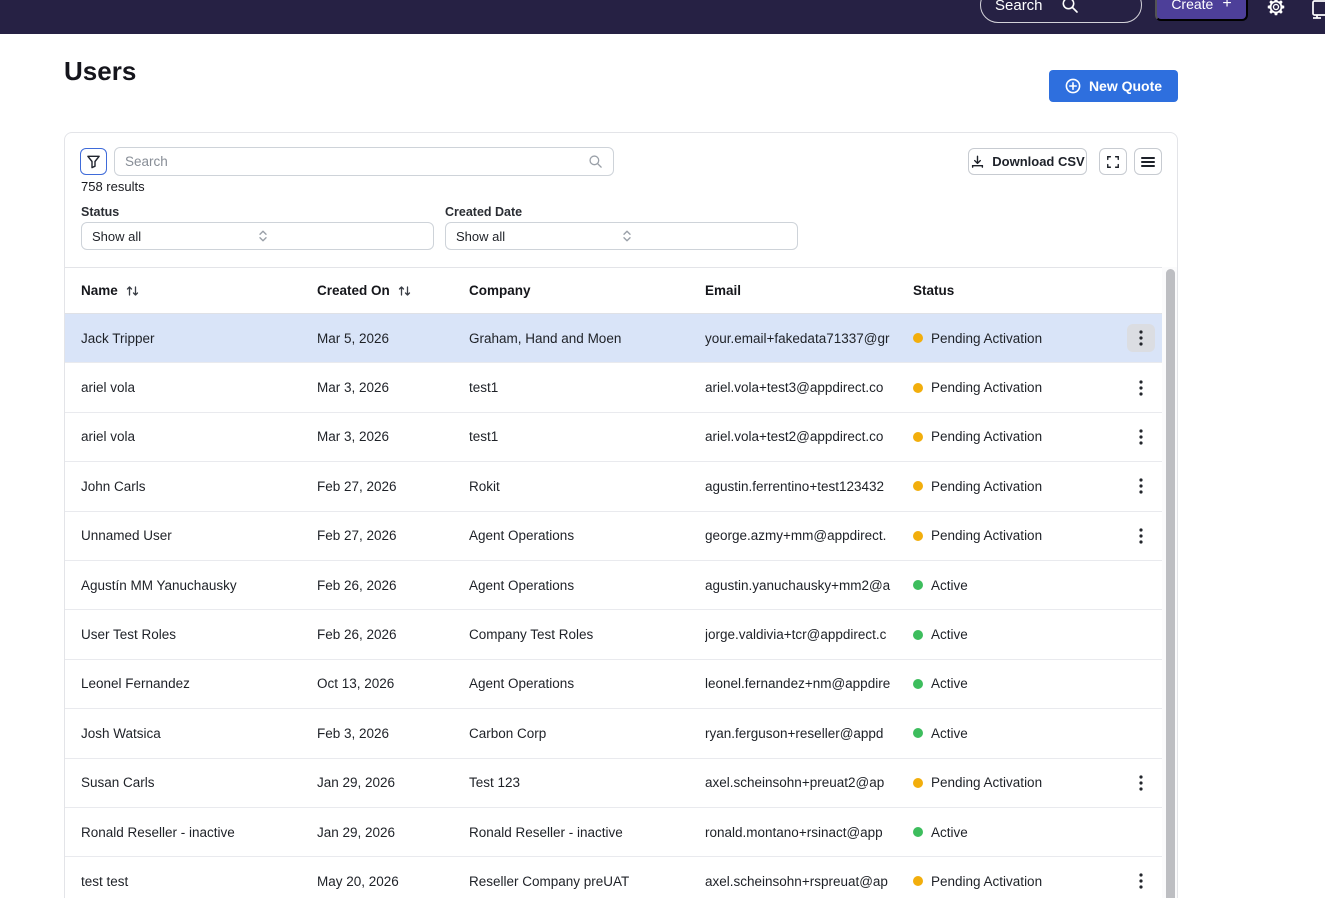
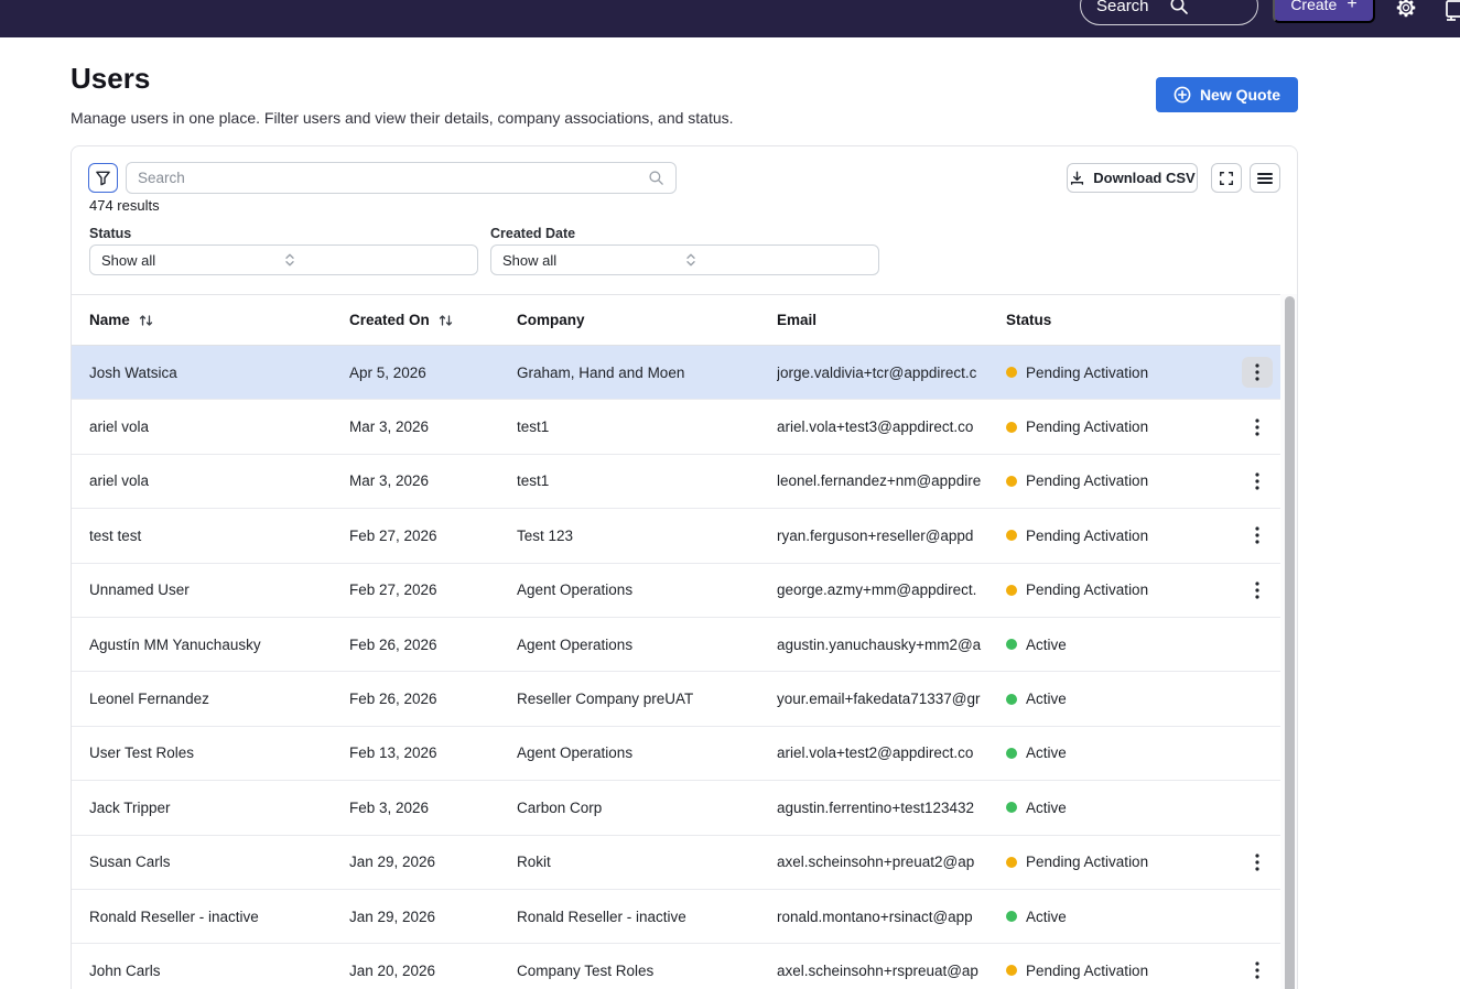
  Search
  Create
  +
  Users
+ Manage users in one place. Filter users and view their details, company associations, and status.
  New Quote
  Search
  Download CSV
- 758 results
+ 474 results
  Status
  Show all
  Created Date
  Show all
  Name
  Created On
  Company
  Email
  Status
- Jack Tripper
+ Josh Watsica
- Mar 5, 2026
+ Apr 5, 2026
  Graham, Hand and Moen
- your.email+fakedata71337@gr
+ jorge.valdivia+tcr@appdirect.c
  Pending Activation
  ariel vola
  Mar 3, 2026
  test1
  ariel.vola+test3@appdirect.co
  Pending Activation
  ariel vola
  Mar 3, 2026
  test1
- ariel.vola+test2@appdirect.co
+ leonel.fernandez+nm@appdire
  Pending Activation
- John Carls
+ test test
  Feb 27, 2026
- Rokit
+ Test 123
- agustin.ferrentino+test123432
+ ryan.ferguson+reseller@appd
  Pending Activation
  Unnamed User
  Feb 27, 2026
  Agent Operations
  george.azmy+mm@appdirect.
  Pending Activation
  Agustín MM Yanuchausky
  Feb 26, 2026
  Agent Operations
  agustin.yanuchausky+mm2@a
  Active
- User Test Roles
+ Leonel Fernandez
  Feb 26, 2026
- Company Test Roles
+ Reseller Company preUAT
- jorge.valdivia+tcr@appdirect.c
+ your.email+fakedata71337@gr
  Active
- Leonel Fernandez
+ User Test Roles
- Oct 13, 2026
+ Feb 13, 2026
  Agent Operations
- leonel.fernandez+nm@appdire
+ ariel.vola+test2@appdirect.co
  Active
- Josh Watsica
+ Jack Tripper
  Feb 3, 2026
  Carbon Corp
- ryan.ferguson+reseller@appd
+ agustin.ferrentino+test123432
  Active
  Susan Carls
  Jan 29, 2026
- Test 123
+ Rokit
  axel.scheinsohn+preuat2@ap
  Pending Activation
  Ronald Reseller - inactive
  Jan 29, 2026
  Ronald Reseller - inactive
  ronald.montano+rsinact@app
  Active
- test test
+ John Carls
- May 20, 2026
+ Jan 20, 2026
- Reseller Company preUAT
+ Company Test Roles
  axel.scheinsohn+rspreuat@ap
  Pending Activation
